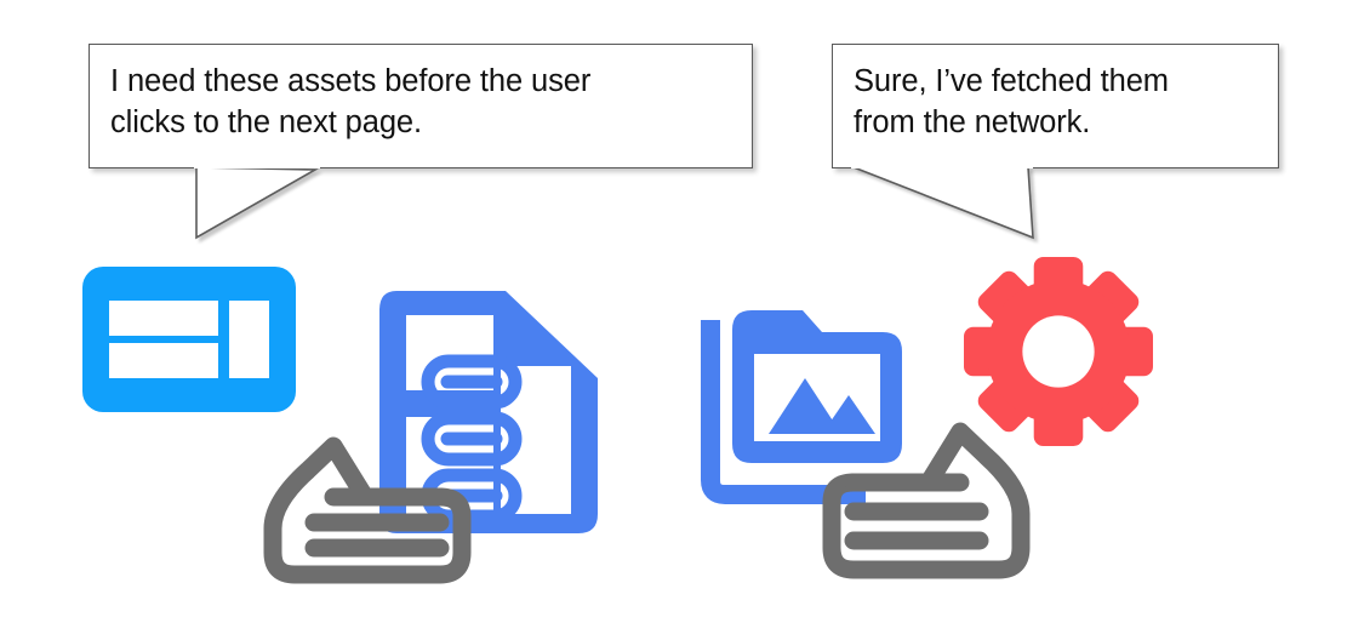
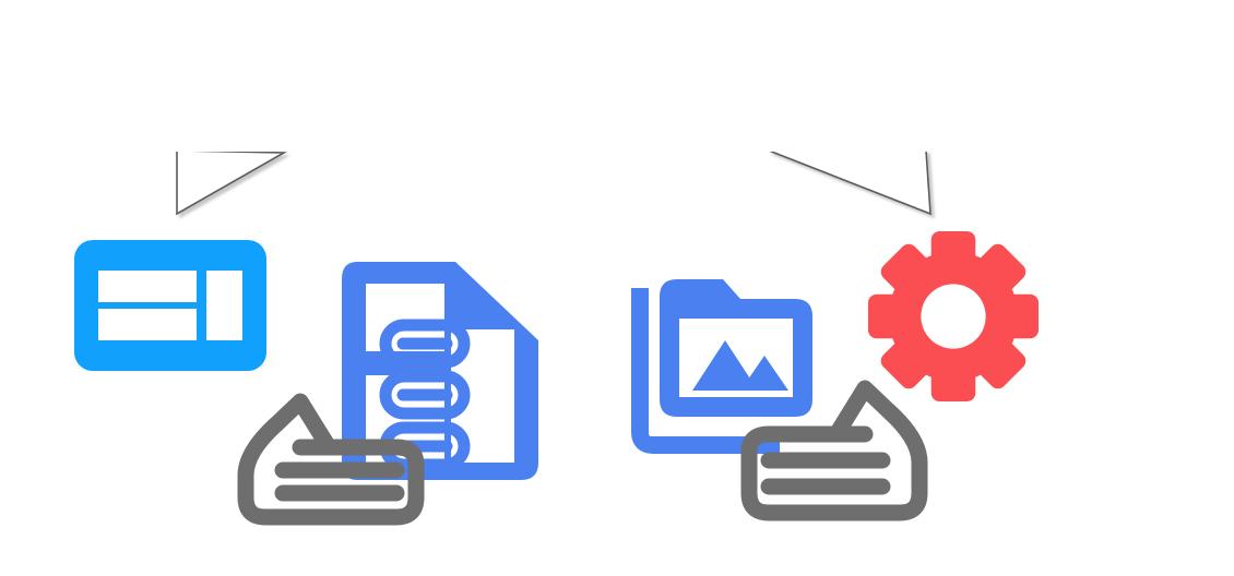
- I need these assets before the user
- clicks to the next page.
- Sure, I’ve fetched them
- from the network.
